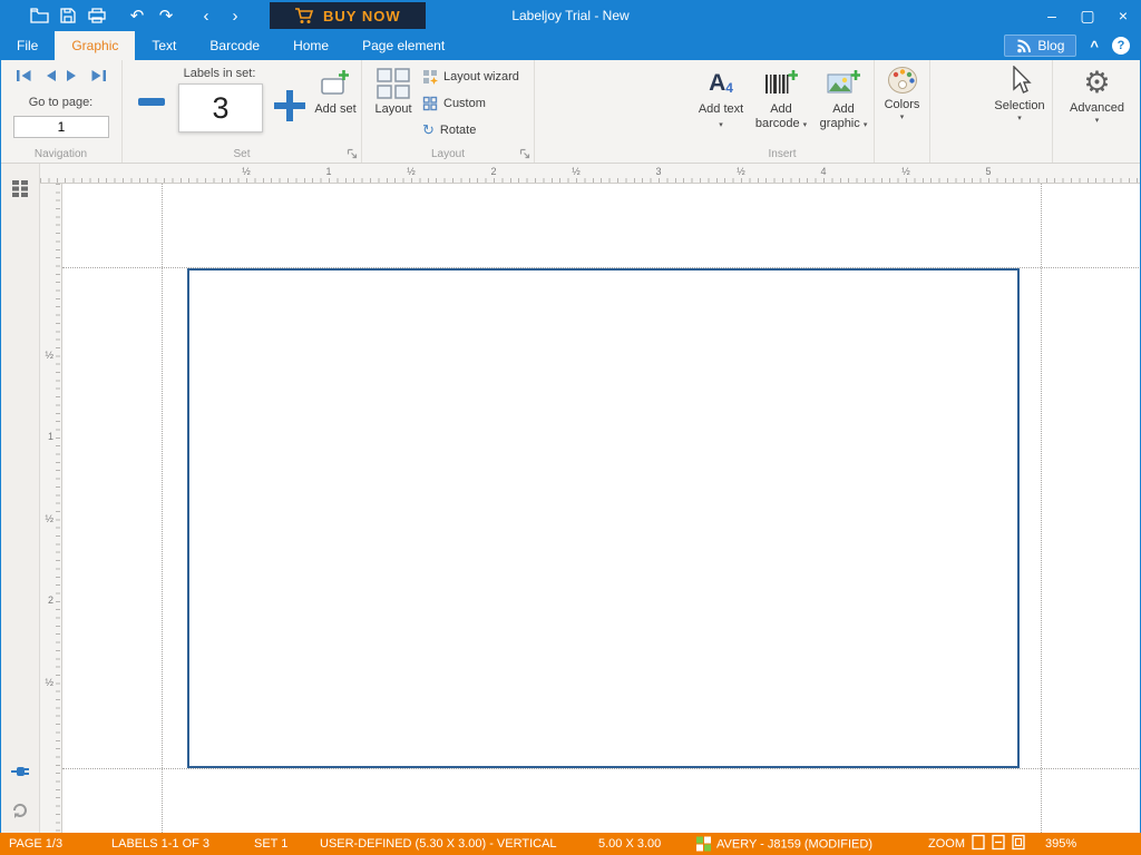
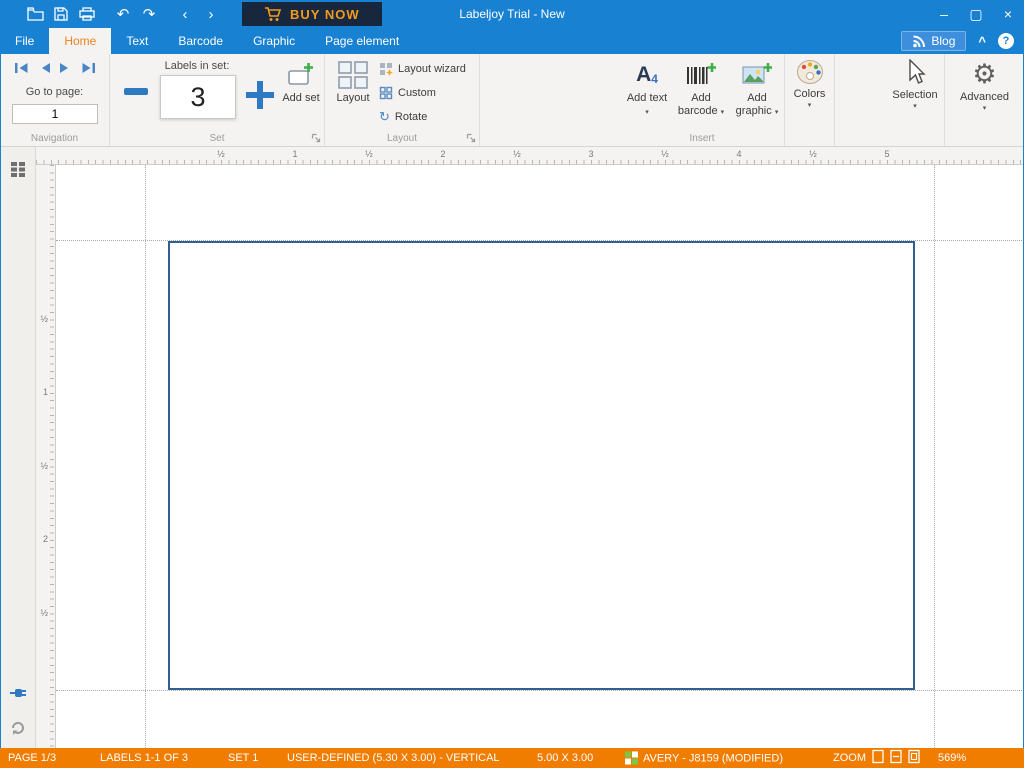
  ↶
  ↷
  ‹
  ›
  BUY NOW
  Labeljoy Trial - New
  –
  ▢
  ×
  File
- Graphic
+ Home
  Text
  Barcode
- Home
+ Graphic
  Page element
  Blog
  ^
  ?
  Go to page:
  1
  Navigation
  Labels in set:
  3
  Add set
  Set
  Layout
  Layout wizard
  Custom
  ↻
  Rotate
  Layout
  A
  4
  Add text
  Add barcode
  Add graphic
  Insert
  Colors
  Selection
  ⚙
  Advanced
  ½
  1
  ½
  2
  ½
  3
  ½
  4
  ½
  5
  ½
  1
  ½
  2
  ½
  PAGE 1/3
  LABELS 1-1 OF 3
  SET 1
  USER-DEFINED (5.30 X 3.00) - VERTICAL
  5.00 X 3.00
  AVERY - J8159 (MODIFIED)
  ZOOM
- 395%
+ 569%
